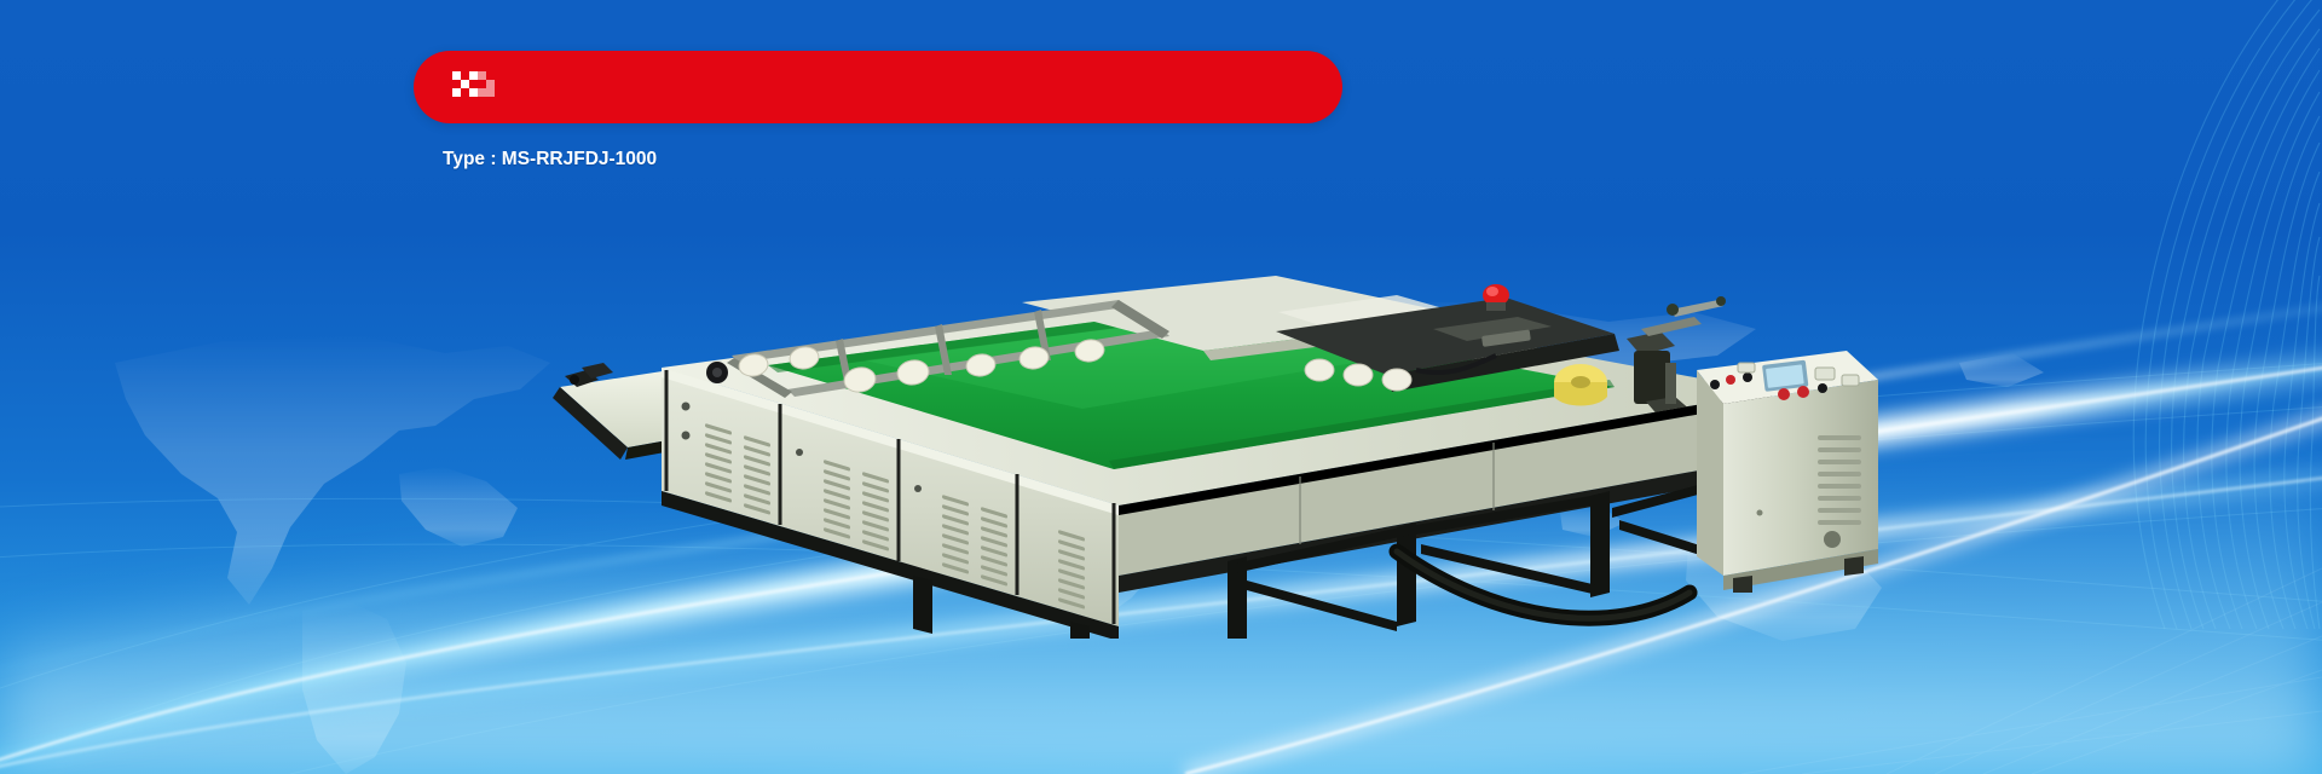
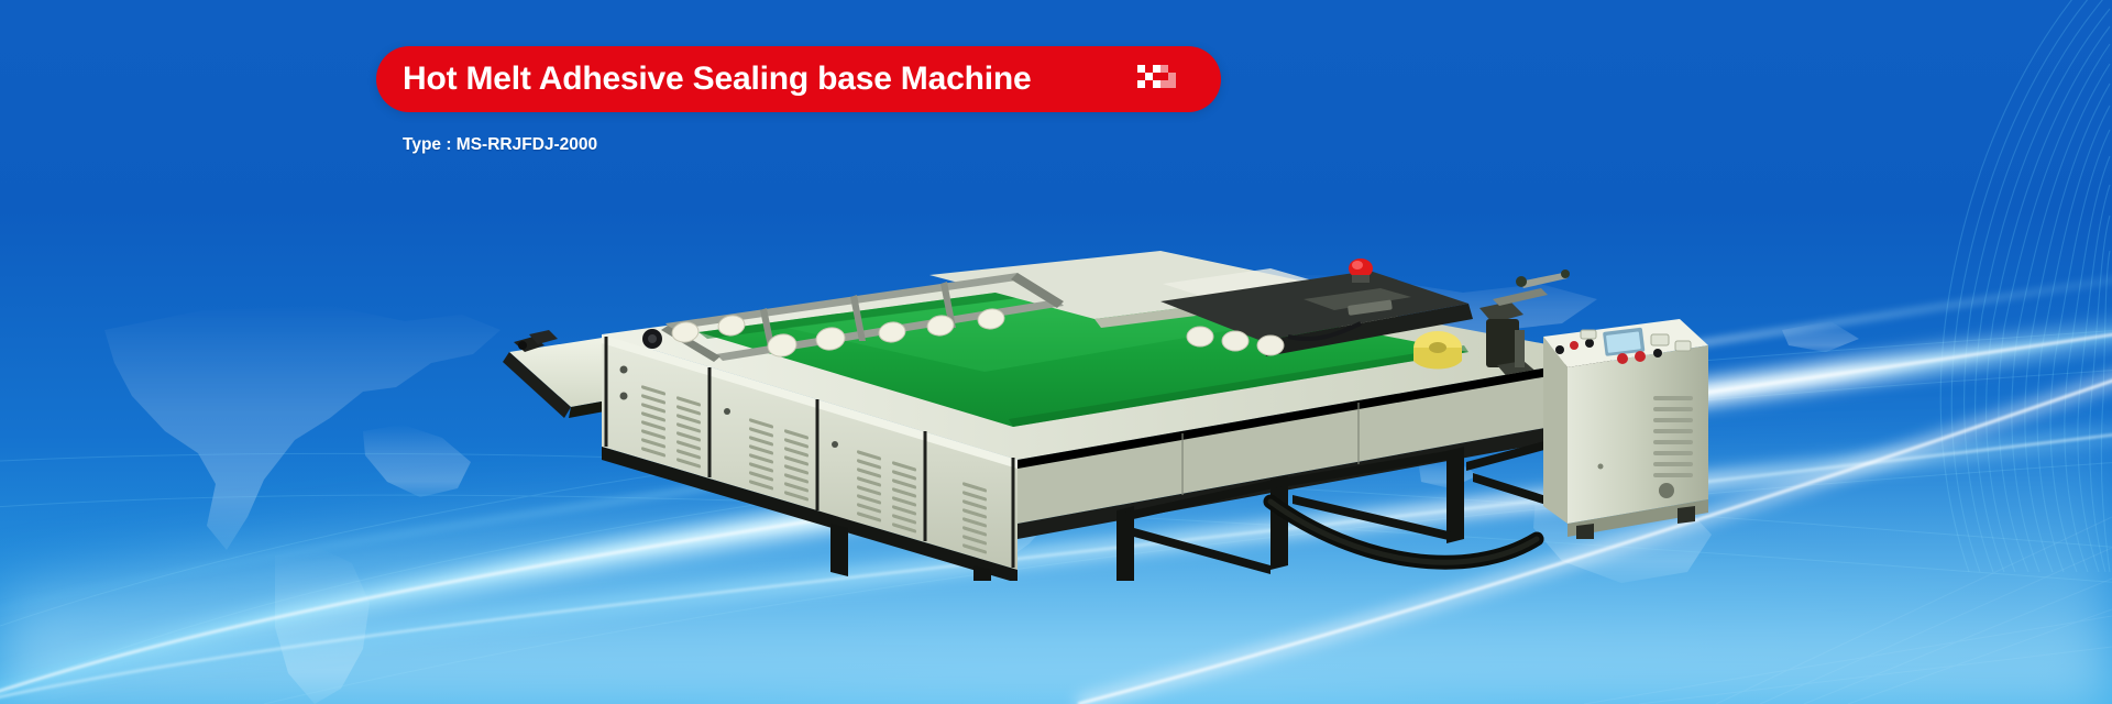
+ Hot Melt Adhesive Sealing base Machine
- Type : MS-RRJFDJ-1000
+ Type : MS-RRJFDJ-2000
